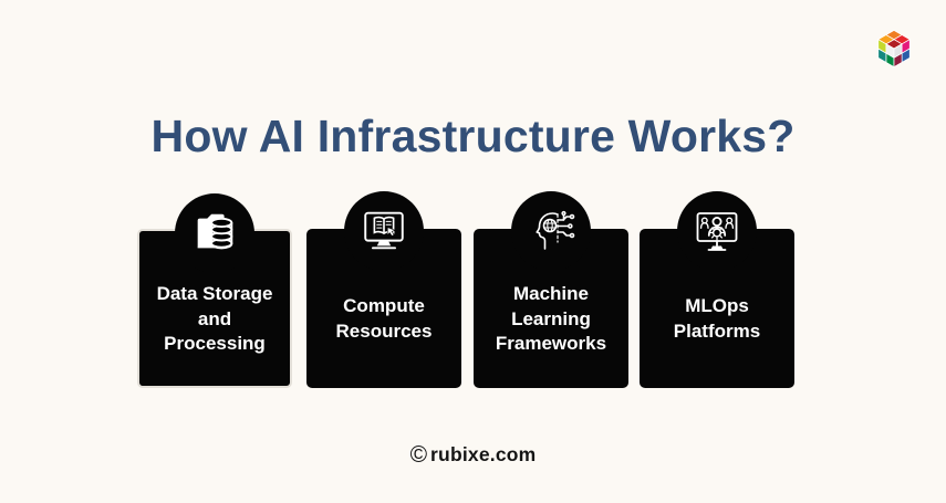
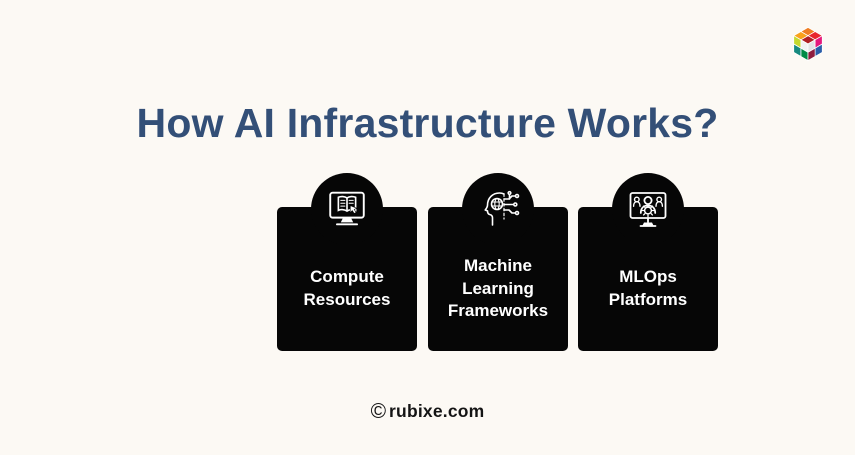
  How AI Infrastructure Works?
- Data Storage
- and
- Processing
  Compute
  Resources
  Machine
  Learning
  Frameworks
  MLOps
  Platforms
  ©
  rubixe.com
